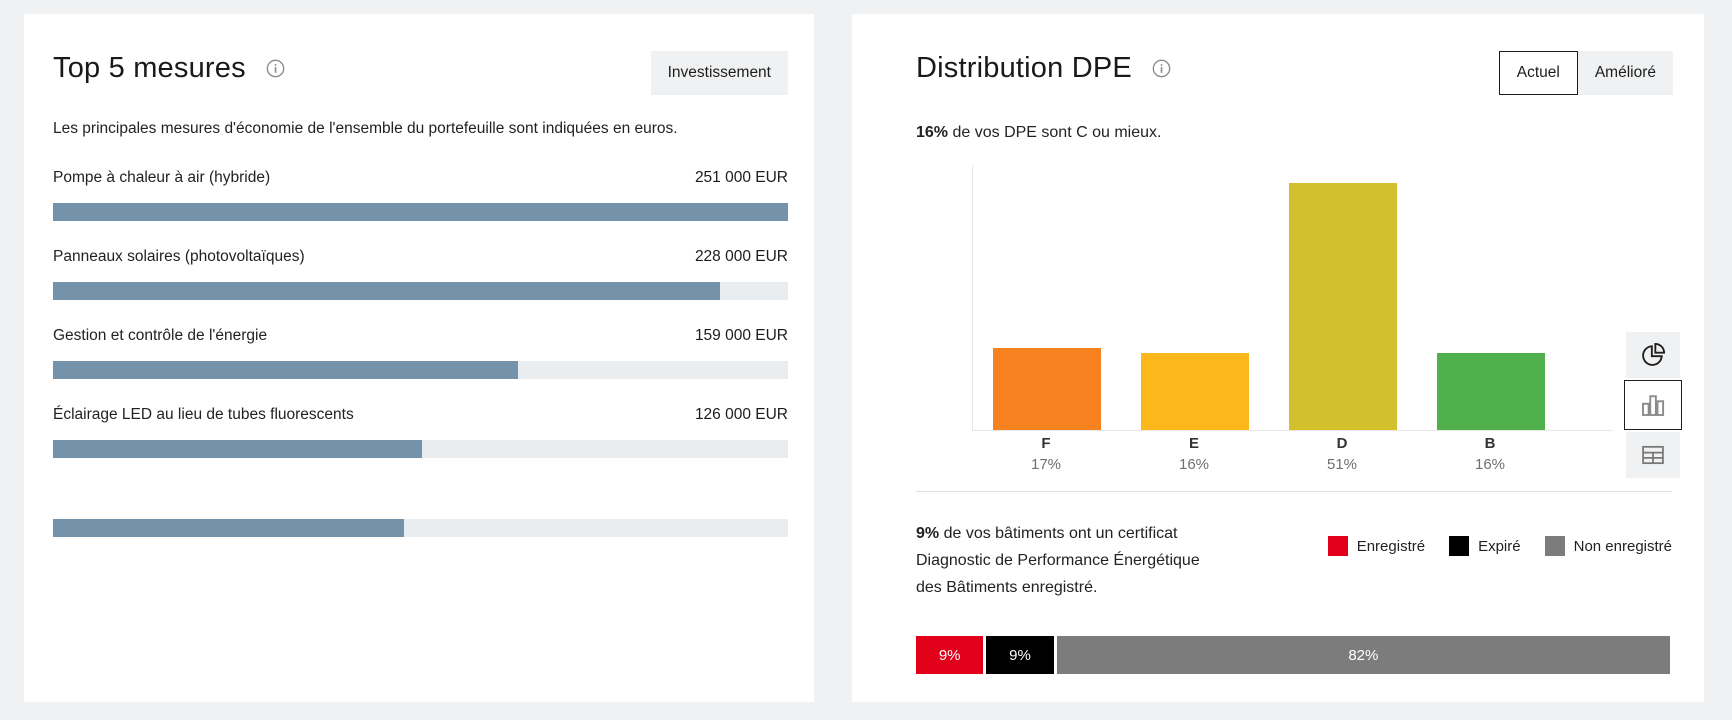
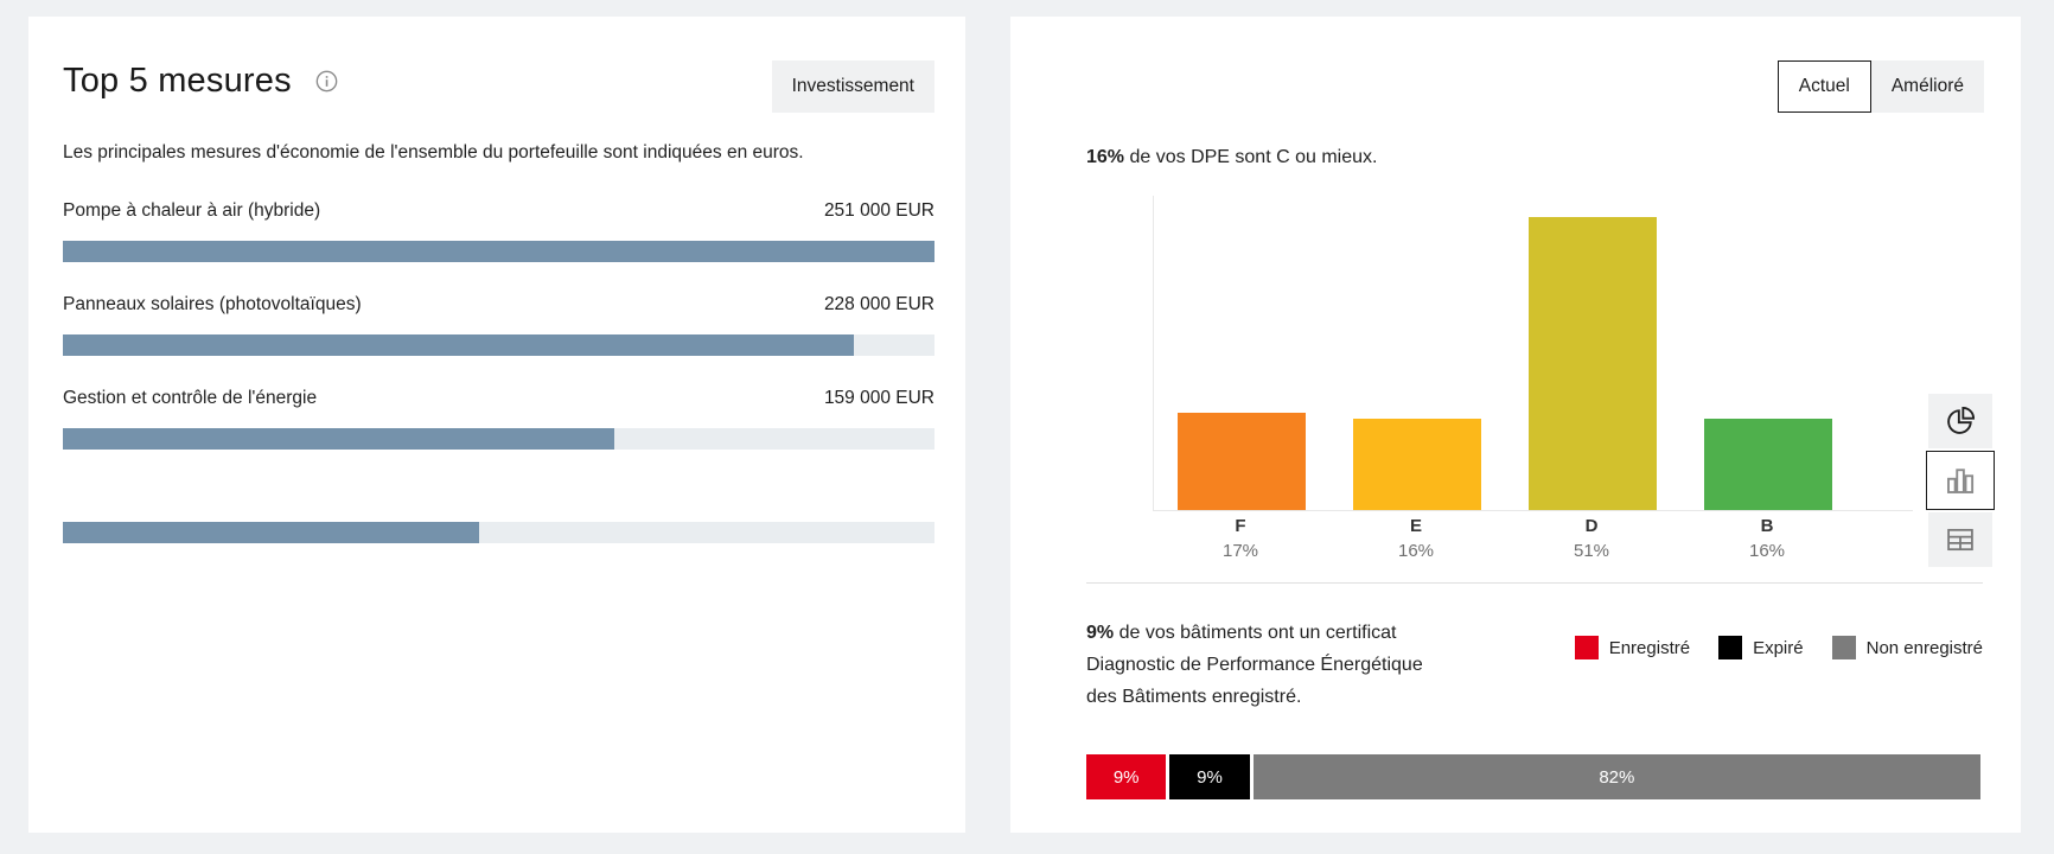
  Top 5 mesures
  Investissement
  Les principales mesures d'économie de l'ensemble du portefeuille sont indiquées en euros.
  Pompe à chaleur à air (hybride)
  251 000 EUR
  Panneaux solaires (photovoltaïques)
  228 000 EUR
  Gestion et contrôle de l'énergie
  159 000 EUR
- Éclairage LED au lieu de tubes fluorescents
- 126 000 EUR
- Distribution DPE
  Actuel
  Amélioré
  16% de vos DPE sont C ou mieux.
  9% de vos bâtiments ont un certificat
  Diagnostic de Performance Énergétique
  des Bâtiments enregistré.
  Enregistré
  Expiré
  Non enregistré
  9%
  9%
  82%
  F
  17%
  E
  16%
  D
  51%
  B
  16%
